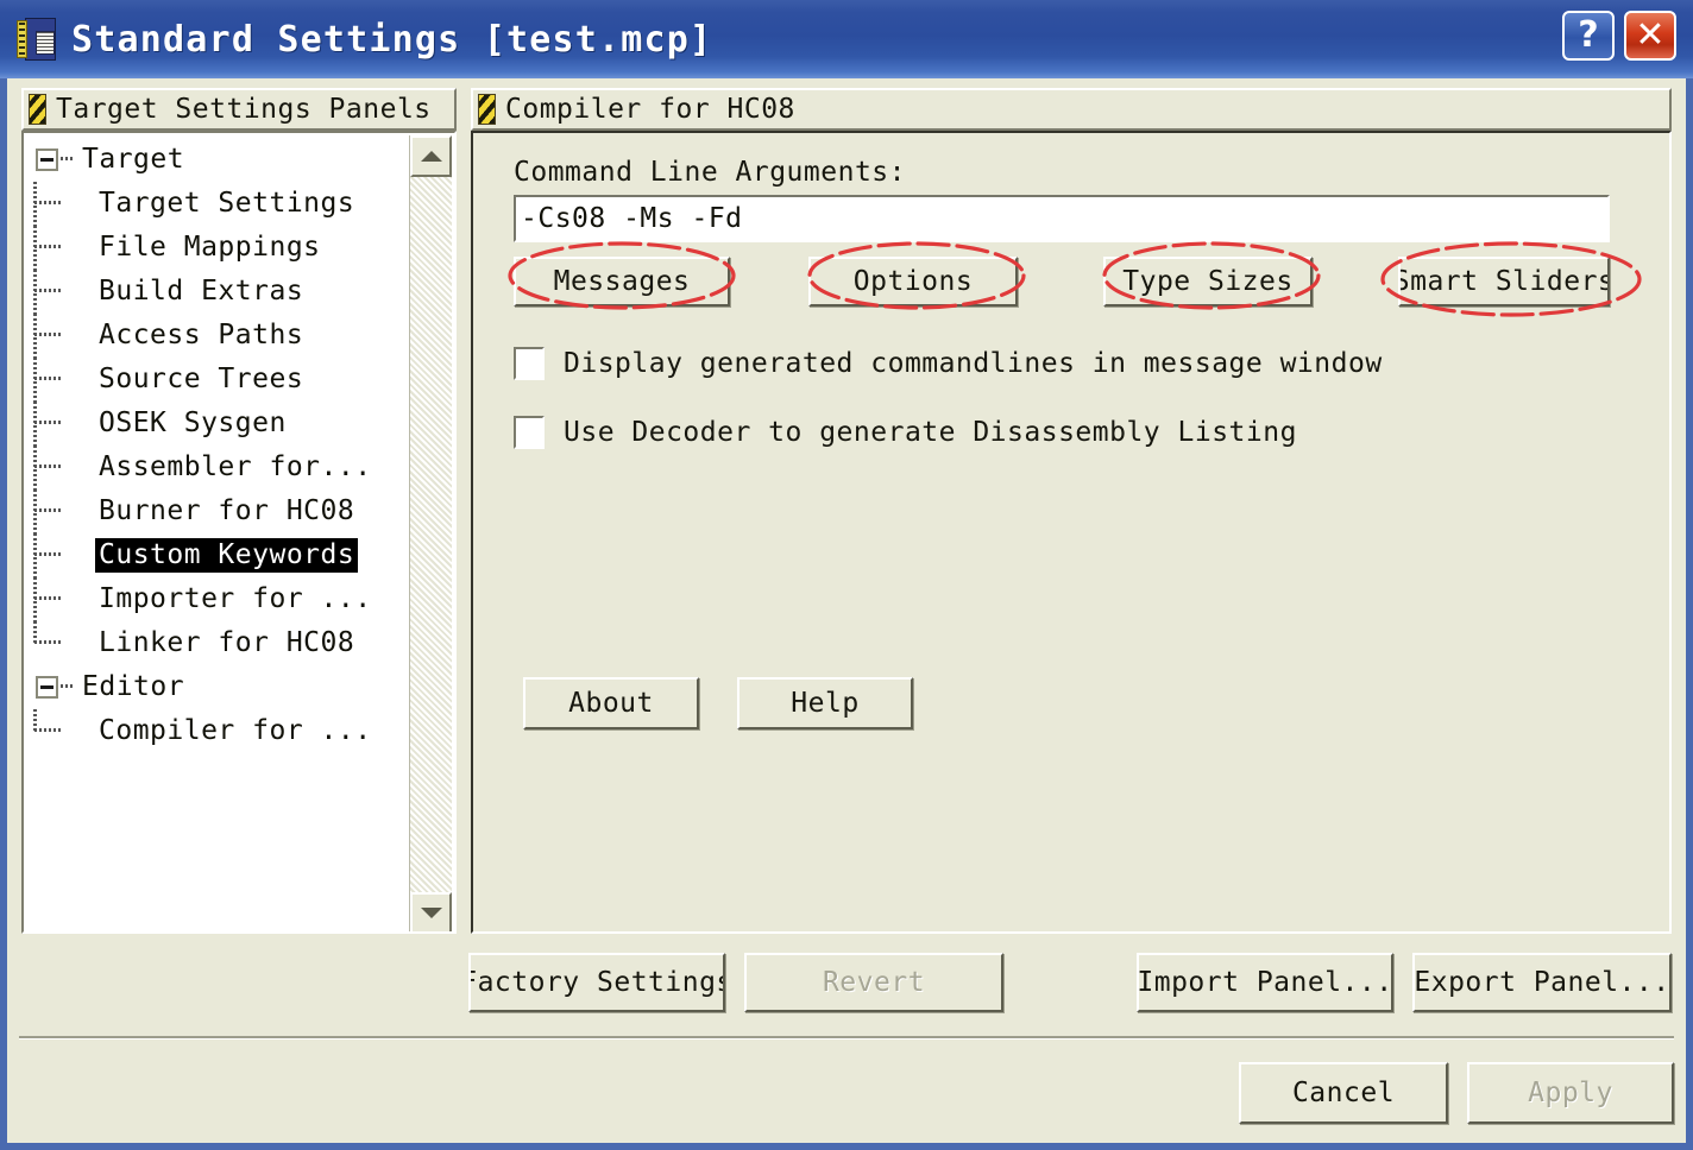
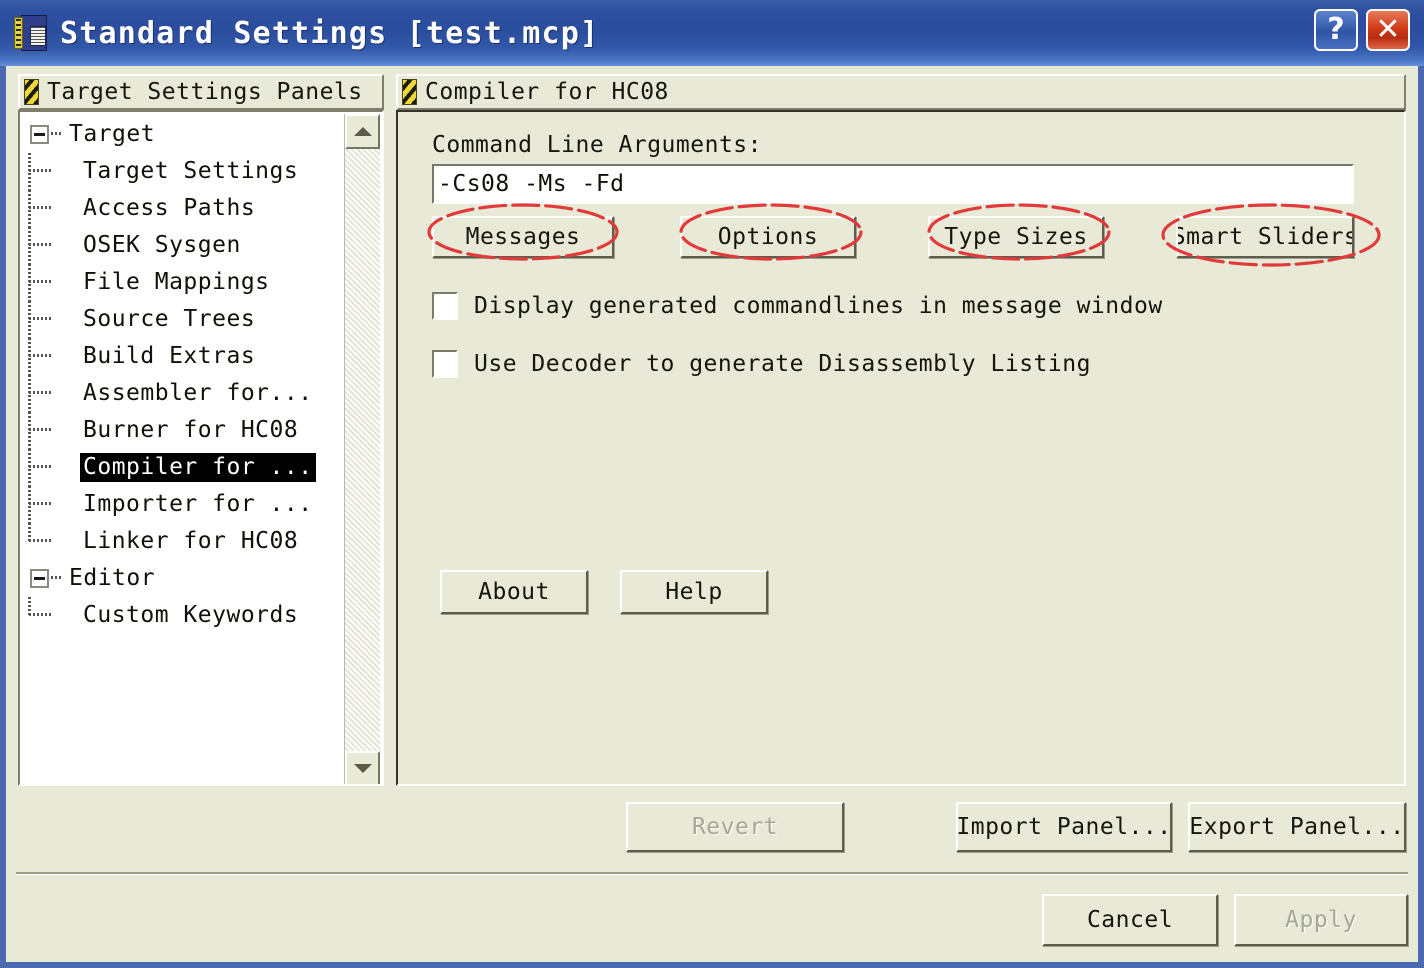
  Standard Settings [test.mcp]
  ?
  ✕
  Target Settings Panels
  Target
  Target Settings
- File Mappings
+ Access Paths
- Build Extras
+ OSEK Sysgen
- Access Paths
+ File Mappings
  Source Trees
- OSEK Sysgen
+ Build Extras
  Assembler for...
  Burner for HC08
- Custom Keywords
+ Compiler for ...
  Importer for ...
  Linker for HC08
  Editor
- Compiler for ...
+ Custom Keywords
  Compiler for HC08
  Command Line Arguments:
  -Cs08 -Ms -Fd
  Messages
  Options
  Type Sizes
  Smart Sliders
  Display generated commandlines in message window
  Use Decoder to generate Disassembly Listing
  About
  Help
- Factory Settings
  Revert
  Import Panel...
  Export Panel...
  Cancel
  Apply
